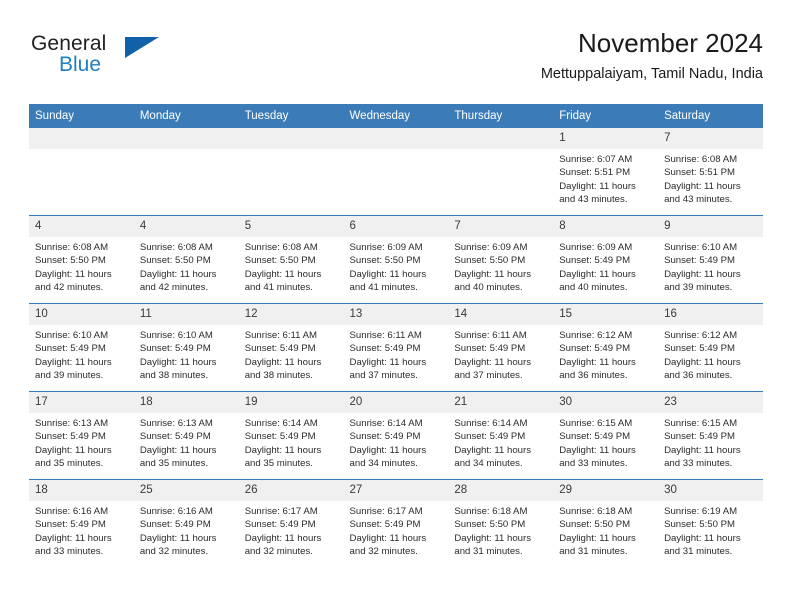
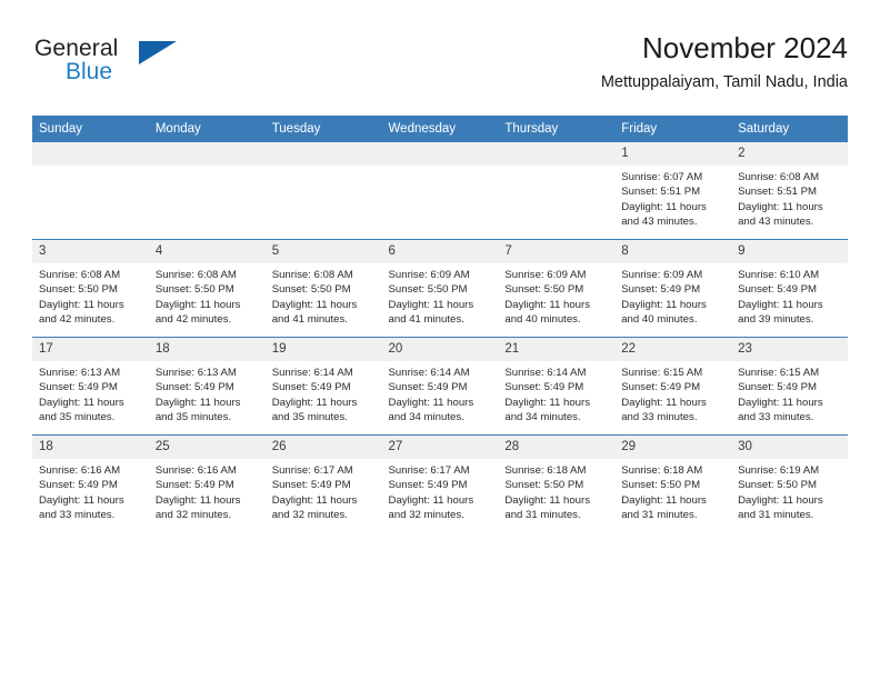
  General
  Blue
  November 2024
  Mettuppalaiyam, Tamil Nadu, India
  Sunday	Monday	Tuesday	Wednesday	Thursday	Friday	Saturday
- 					1Sunrise: 6:07 AMSunset: 5:51 PMDaylight: 11 hours and 43 minutes.	7Sunrise: 6:08 AMSunset: 5:51 PMDaylight: 11 hours and 43 minutes.
+ 					1Sunrise: 6:07 AMSunset: 5:51 PMDaylight: 11 hours and 43 minutes.	2Sunrise: 6:08 AMSunset: 5:51 PMDaylight: 11 hours and 43 minutes.
- 4Sunrise: 6:08 AMSunset: 5:50 PMDaylight: 11 hours and 42 minutes.	4Sunrise: 6:08 AMSunset: 5:50 PMDaylight: 11 hours and 42 minutes.	5Sunrise: 6:08 AMSunset: 5:50 PMDaylight: 11 hours and 41 minutes.	6Sunrise: 6:09 AMSunset: 5:50 PMDaylight: 11 hours and 41 minutes.	7Sunrise: 6:09 AMSunset: 5:50 PMDaylight: 11 hours and 40 minutes.	8Sunrise: 6:09 AMSunset: 5:49 PMDaylight: 11 hours and 40 minutes.	9Sunrise: 6:10 AMSunset: 5:49 PMDaylight: 11 hours and 39 minutes.
+ 3Sunrise: 6:08 AMSunset: 5:50 PMDaylight: 11 hours and 42 minutes.	4Sunrise: 6:08 AMSunset: 5:50 PMDaylight: 11 hours and 42 minutes.	5Sunrise: 6:08 AMSunset: 5:50 PMDaylight: 11 hours and 41 minutes.	6Sunrise: 6:09 AMSunset: 5:50 PMDaylight: 11 hours and 41 minutes.	7Sunrise: 6:09 AMSunset: 5:50 PMDaylight: 11 hours and 40 minutes.	8Sunrise: 6:09 AMSunset: 5:49 PMDaylight: 11 hours and 40 minutes.	9Sunrise: 6:10 AMSunset: 5:49 PMDaylight: 11 hours and 39 minutes.
- 10Sunrise: 6:10 AMSunset: 5:49 PMDaylight: 11 hours and 39 minutes.	11Sunrise: 6:10 AMSunset: 5:49 PMDaylight: 11 hours and 38 minutes.	12Sunrise: 6:11 AMSunset: 5:49 PMDaylight: 11 hours and 38 minutes.	13Sunrise: 6:11 AMSunset: 5:49 PMDaylight: 11 hours and 37 minutes.	14Sunrise: 6:11 AMSunset: 5:49 PMDaylight: 11 hours and 37 minutes.	15Sunrise: 6:12 AMSunset: 5:49 PMDaylight: 11 hours and 36 minutes.	16Sunrise: 6:12 AMSunset: 5:49 PMDaylight: 11 hours and 36 minutes.
- 17Sunrise: 6:13 AMSunset: 5:49 PMDaylight: 11 hours and 35 minutes.	18Sunrise: 6:13 AMSunset: 5:49 PMDaylight: 11 hours and 35 minutes.	19Sunrise: 6:14 AMSunset: 5:49 PMDaylight: 11 hours and 35 minutes.	20Sunrise: 6:14 AMSunset: 5:49 PMDaylight: 11 hours and 34 minutes.	21Sunrise: 6:14 AMSunset: 5:49 PMDaylight: 11 hours and 34 minutes.	30Sunrise: 6:15 AMSunset: 5:49 PMDaylight: 11 hours and 33 minutes.	23Sunrise: 6:15 AMSunset: 5:49 PMDaylight: 11 hours and 33 minutes.
+ 17Sunrise: 6:13 AMSunset: 5:49 PMDaylight: 11 hours and 35 minutes.	18Sunrise: 6:13 AMSunset: 5:49 PMDaylight: 11 hours and 35 minutes.	19Sunrise: 6:14 AMSunset: 5:49 PMDaylight: 11 hours and 35 minutes.	20Sunrise: 6:14 AMSunset: 5:49 PMDaylight: 11 hours and 34 minutes.	21Sunrise: 6:14 AMSunset: 5:49 PMDaylight: 11 hours and 34 minutes.	22Sunrise: 6:15 AMSunset: 5:49 PMDaylight: 11 hours and 33 minutes.	23Sunrise: 6:15 AMSunset: 5:49 PMDaylight: 11 hours and 33 minutes.
  18Sunrise: 6:16 AMSunset: 5:49 PMDaylight: 11 hours and 33 minutes.	25Sunrise: 6:16 AMSunset: 5:49 PMDaylight: 11 hours and 32 minutes.	26Sunrise: 6:17 AMSunset: 5:49 PMDaylight: 11 hours and 32 minutes.	27Sunrise: 6:17 AMSunset: 5:49 PMDaylight: 11 hours and 32 minutes.	28Sunrise: 6:18 AMSunset: 5:50 PMDaylight: 11 hours and 31 minutes.	29Sunrise: 6:18 AMSunset: 5:50 PMDaylight: 11 hours and 31 minutes.	30Sunrise: 6:19 AMSunset: 5:50 PMDaylight: 11 hours and 31 minutes.
